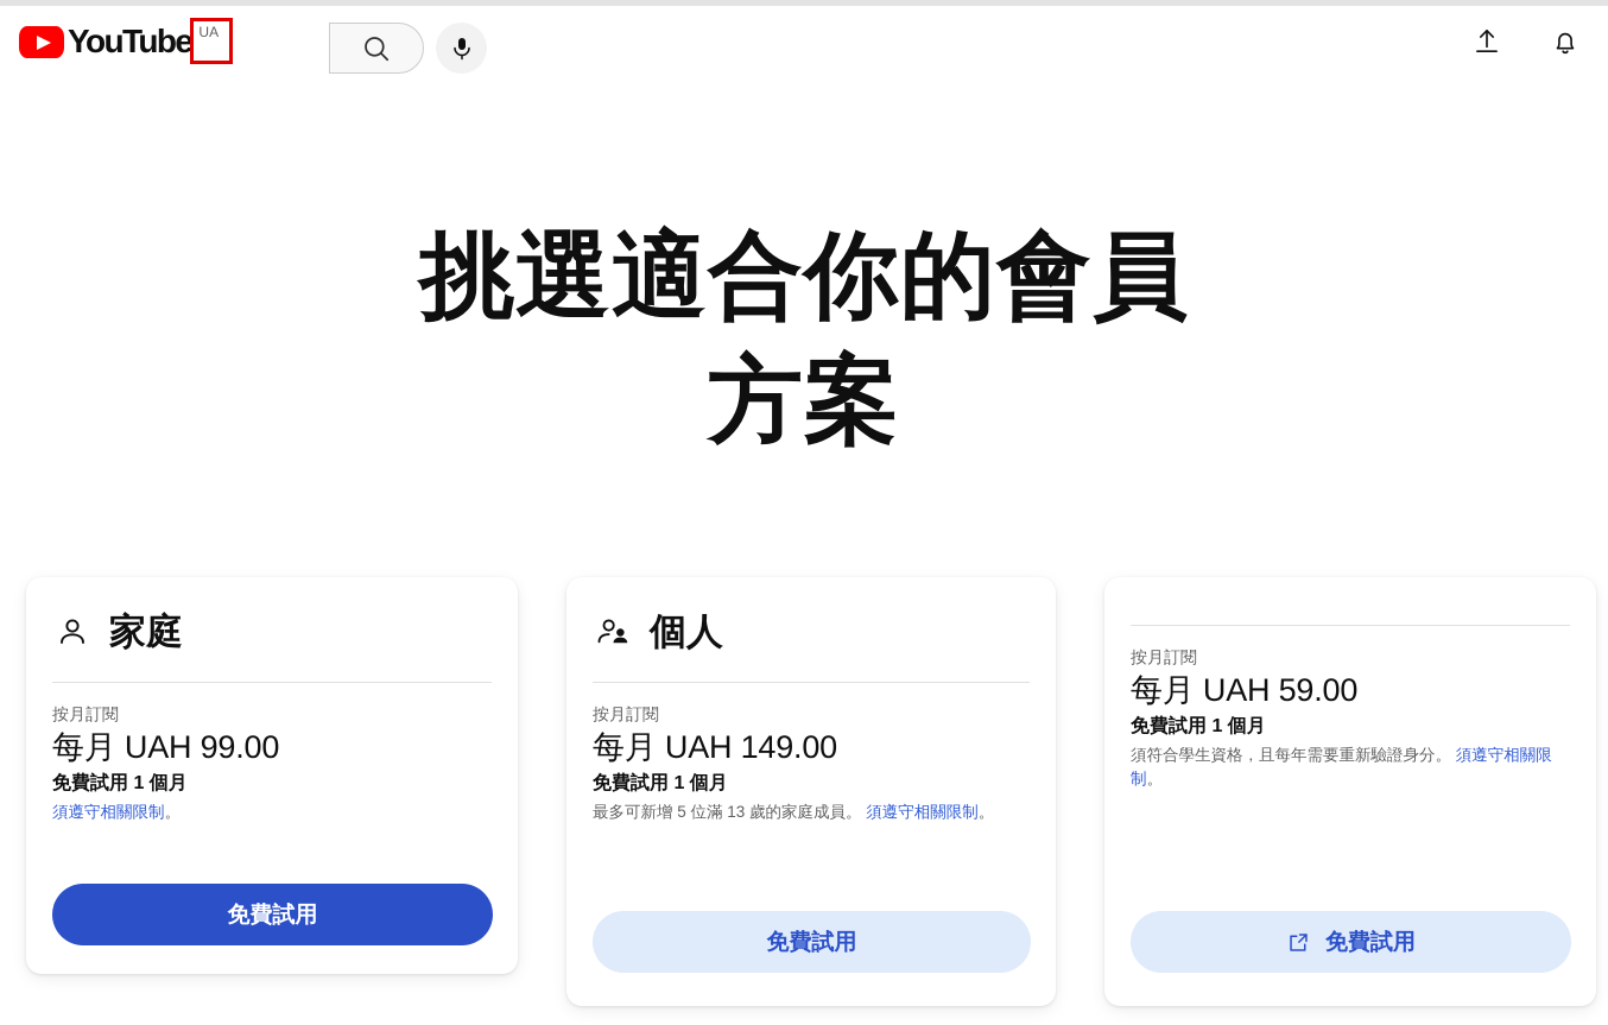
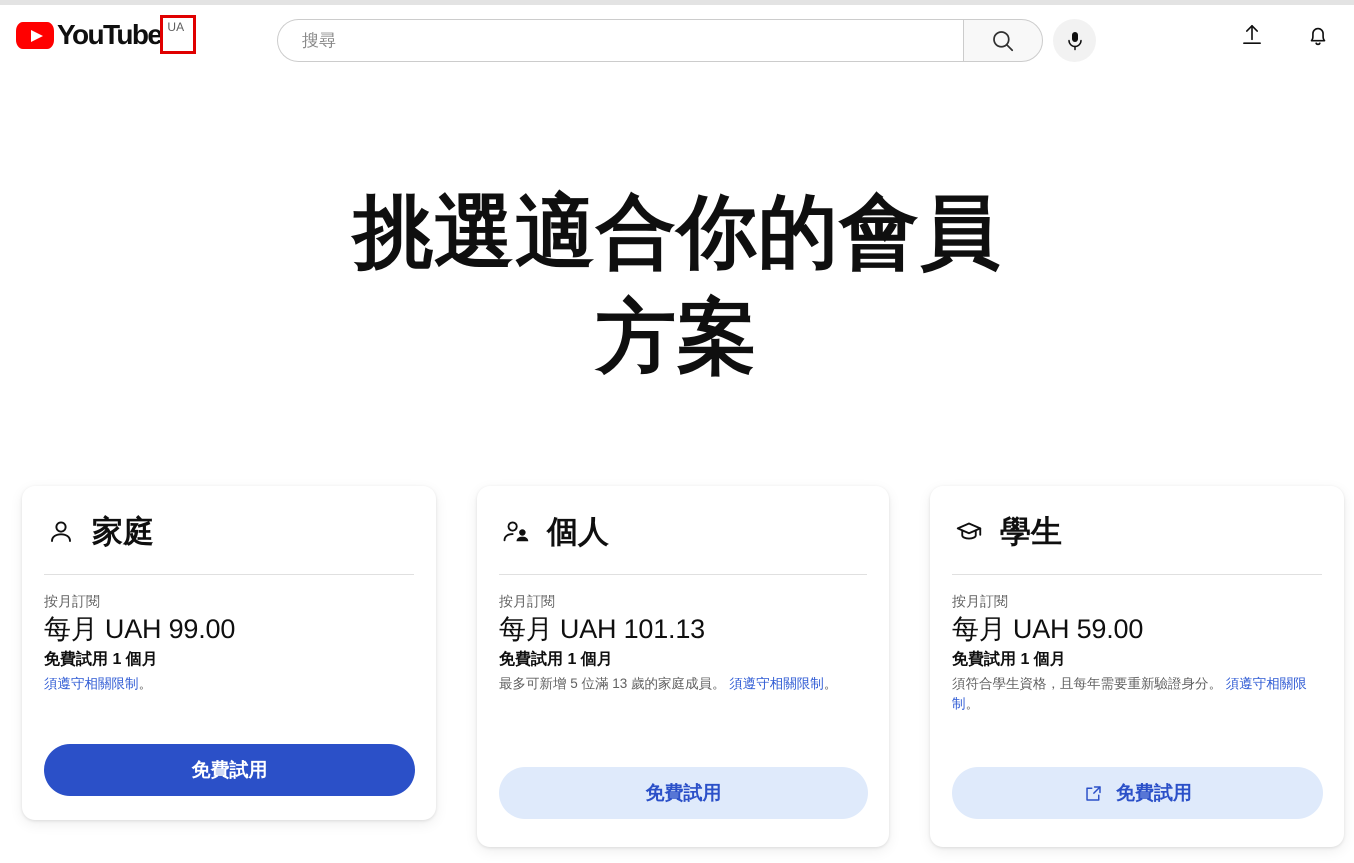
  YouTube
  UA
+ 搜尋
  挑選適合你的會員
  方案
  家庭
  按月訂閱
  每月 UAH 99.00
  免費試用 1 個月
  須遵守相關限制。
  免費試用
  個人
  按月訂閱
- 每月 UAH 149.00
+ 每月 UAH 101.13
  免費試用 1 個月
  最多可新增 5 位滿 13 歲的家庭成員。 須遵守相關限制。
  免費試用
+ 學生
  按月訂閱
  每月 UAH 59.00
  免費試用 1 個月
  須符合學生資格，且每年需要重新驗證身分。 須遵守相關限制。
  免費試用
